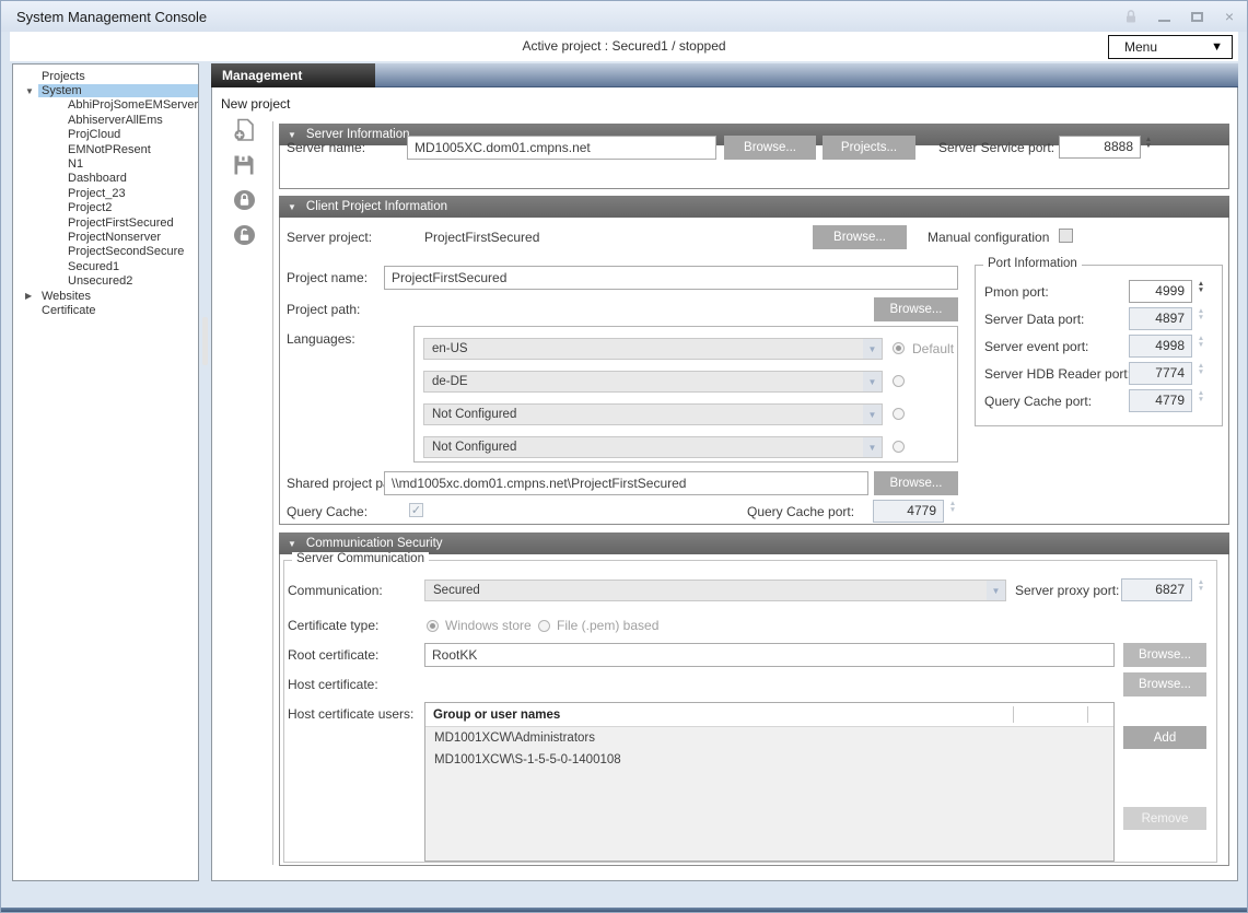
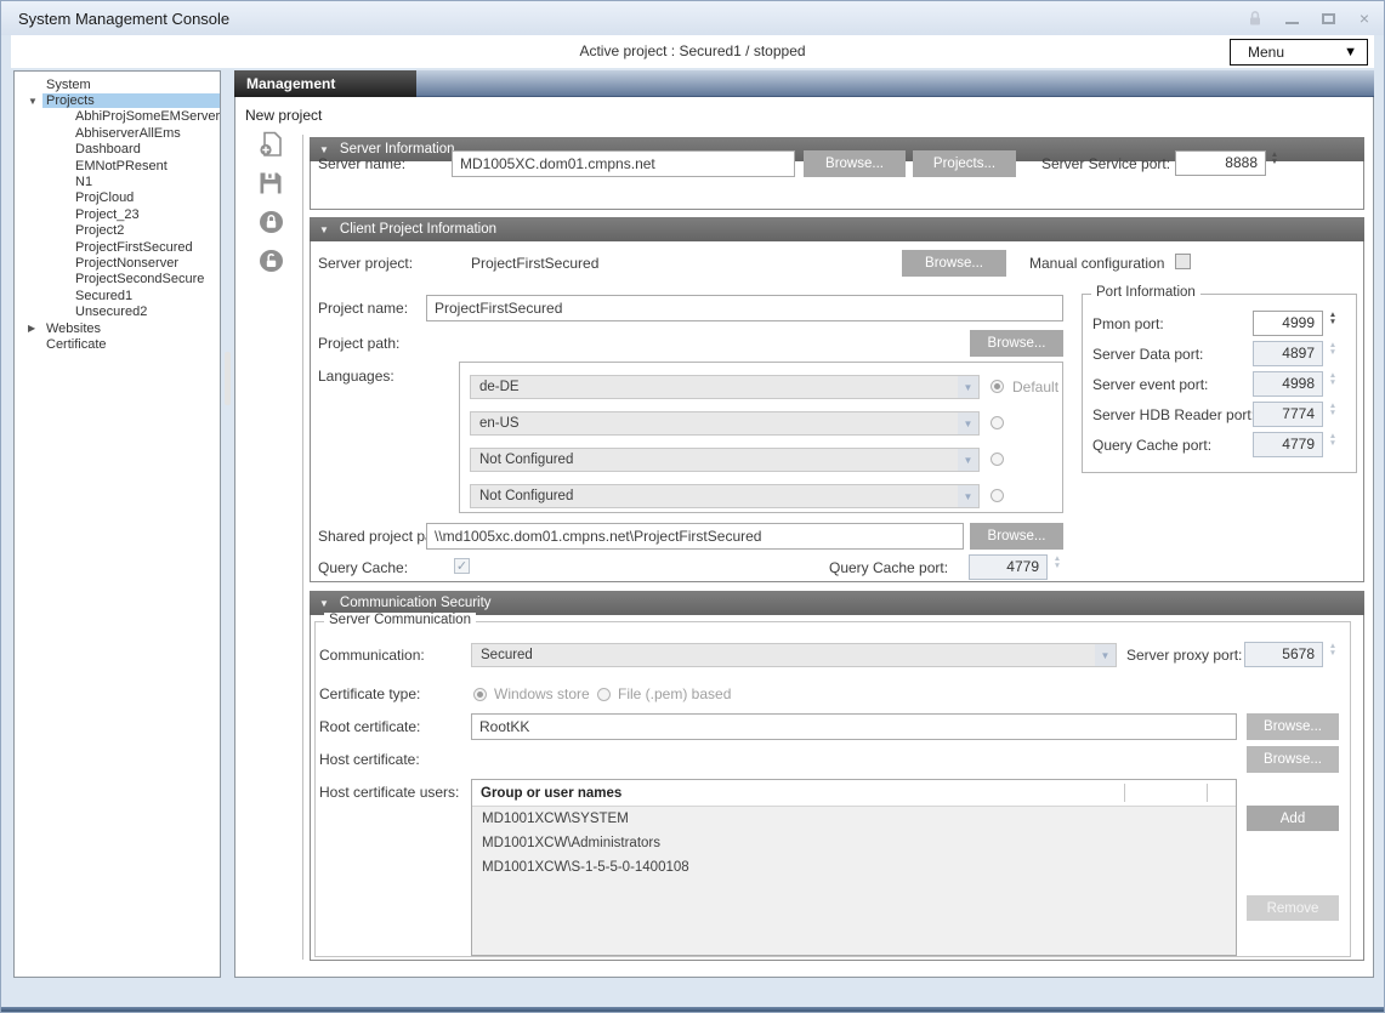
  System Management Console
  ×
  Active project : Secured1 / stopped
  Menu
  ▼
- Projects
+ System
  ▼
- System
+ Projects
  AbhiProjSomeEMServer
  AbhiserverAllEms
- ProjCloud
+ Dashboard
  EMNotPResent
  N1
- Dashboard
+ ProjCloud
  Project_23
  Project2
  ProjectFirstSecured
  ProjectNonserver
  ProjectSecondSecure
  Secured1
  Unsecured2
  ▶
  Websites
  Certificate
  Management
  New project
  ▼
  Server Information
  Server name:
  MD1005XC.dom01.cmpns.net
  Browse...
  Projects...
  Server Service port:
  8888
  ▼
  Client Project Information
  Server project:
  ProjectFirstSecured
  Browse...
  Manual configuration
  Project name:
  ProjectFirstSecured
  Project path:
  Browse...
  Languages:
- en-US
+ de-DE
  ▼
  Default
- de-DE
+ en-US
  ▼
  Not Configured
  ▼
  Not Configured
  ▼
  Port Information
  Pmon port:
  4999
  Server Data port:
  4897
  Server event port:
  4998
  Server HDB Reader port
  7774
  Query Cache port:
  4779
  Shared project p
  \\md1005xc.dom01.cmpns.net\ProjectFirstSecured
  Browse...
  Query Cache:
  ✓
  Query Cache port:
  4779
  ▼
  Communication Security
  Server Communication
  Communication:
  Secured
  ▼
  Server proxy port:
- 6827
+ 5678
  Certificate type:
  Windows store
  File (.pem) based
  Root certificate:
  RootKK
  Browse...
  Host certificate:
  Browse...
  Host certificate users:
  Group or user names
+ MD1001XCW\SYSTEM
  MD1001XCW\Administrators
  MD1001XCW\S-1-5-5-0-1400108
  Add
  Remove
